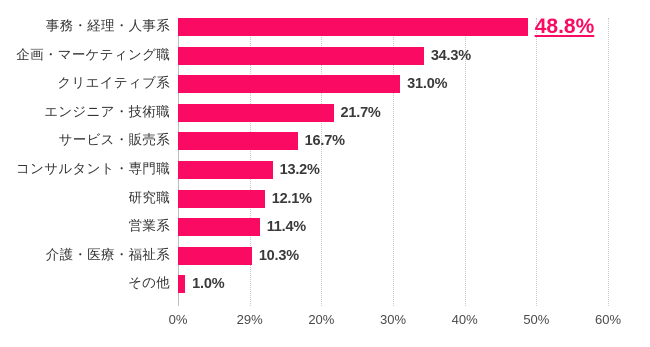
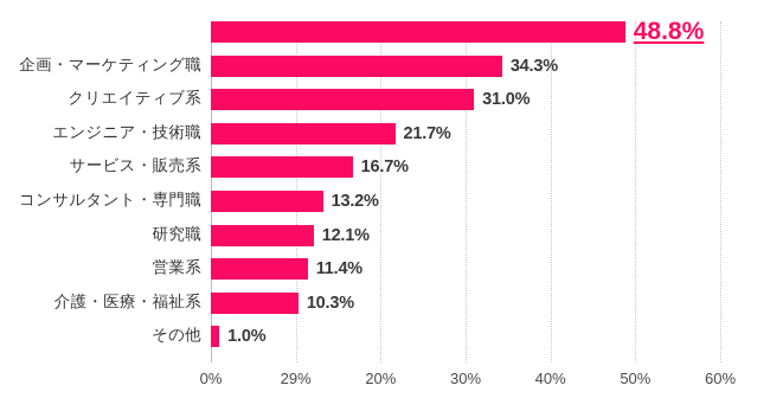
- 事務・経理・人事系
  企画・マーケティング職
  クリエイティブ系
  エンジニア・技術職
  サービス・販売系
  コンサルタント・専門職
  研究職
  営業系
  介護・医療・福祉系
  その他
  48.8%
  34.3%
  31.0%
  21.7%
  16.7%
  13.2%
  12.1%
  11.4%
  10.3%
  1.0%
  0%
  29%
  20%
  30%
  40%
  50%
  60%
